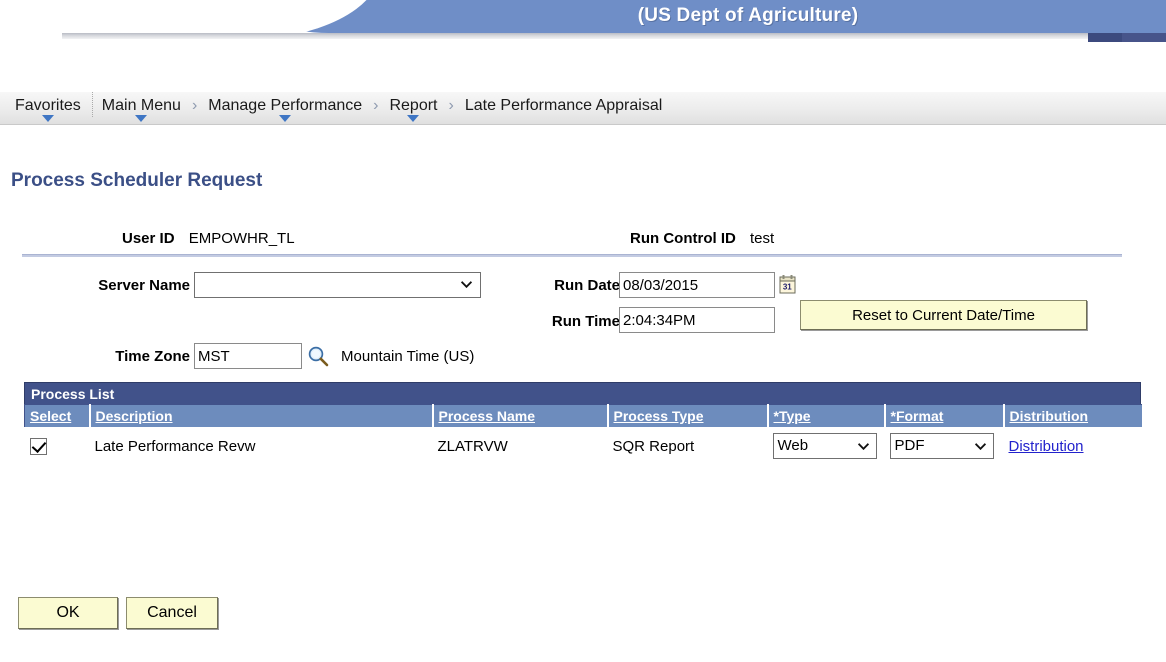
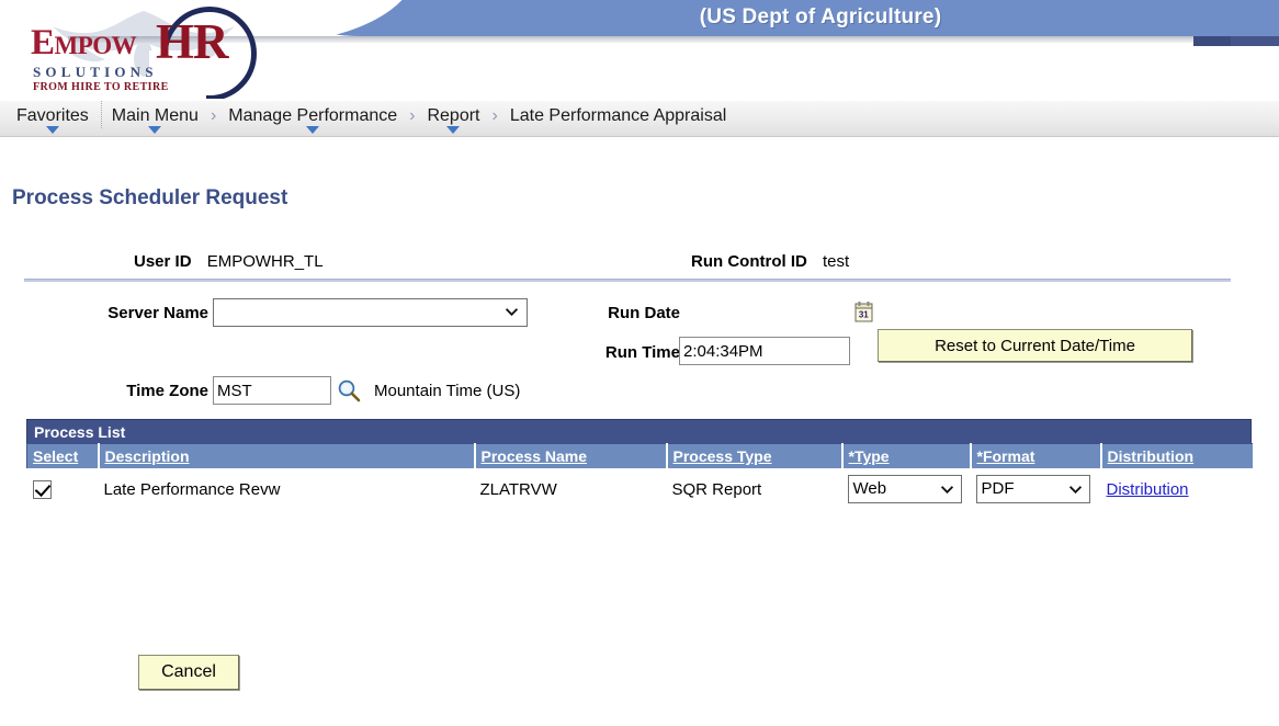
  (US Dept of Agriculture)
+ Empow
+ HR
+ SOLUTIONS
+ FROM HIRE TO RETIRE
  Favorites
  Main Menu
  ›
  Manage Performance
  ›
  Report
  ›
  Late Performance Appraisal
  Process Scheduler Request
  User ID EMPOWHR_TL
  Run Control ID test
  Server Name
  Run Date
- 08/03/2015
  31
  Run Time
  2:04:34PM
  Reset to Current Date/Time
  Time Zone
  MST
  Mountain Time (US)
  Process List
  Select	Description	Process Name	Process Type	*Type	*Format	Distribution
  	Late Performance Revw	ZLATRVW	SQR Report	Web	PDF	Distribution
- OK
  Cancel
